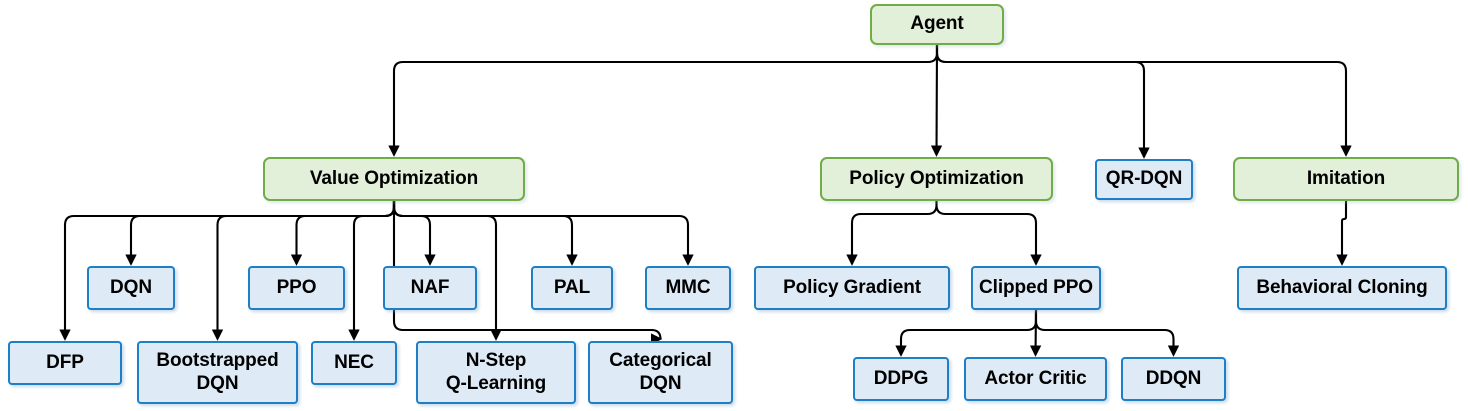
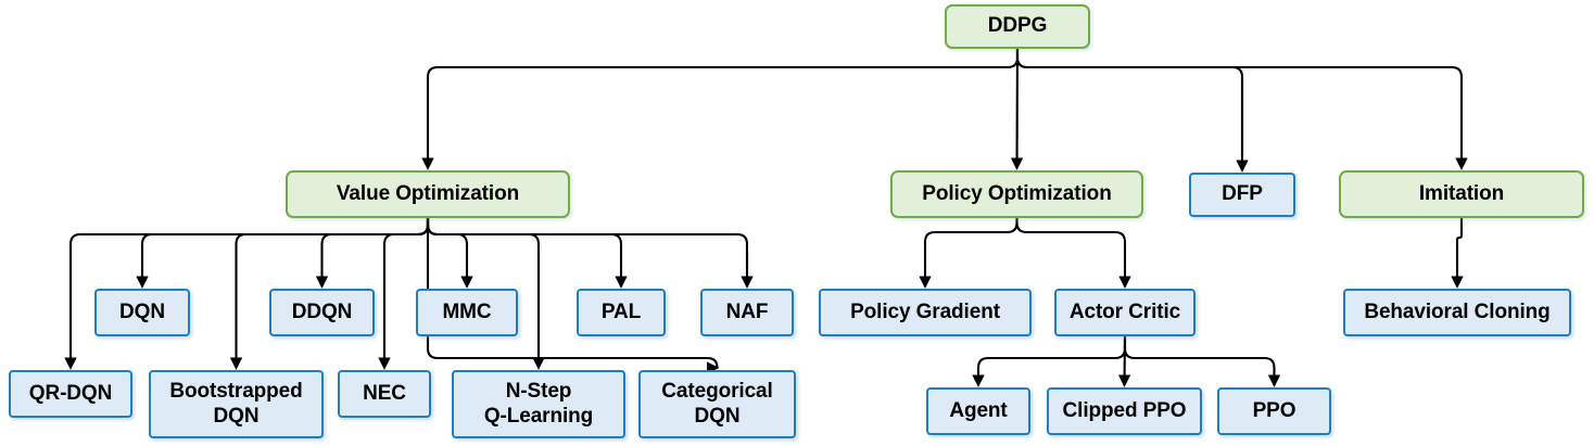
- Agent
+ DDPG
  Value Optimization
  Policy Optimization
- QR-DQN
+ DFP
  Imitation
  DQN
- PPO
+ DDQN
- NAF
+ MMC
  PAL
- MMC
+ NAF
  Policy Gradient
- Clipped PPO
+ Actor Critic
  Behavioral Cloning
- DFP
+ QR-DQN
  Bootstrapped
  DQN
  NEC
  N-Step
  Q-Learning
  Categorical
  DQN
- DDPG
+ Agent
- Actor Critic
+ Clipped PPO
- DDQN
+ PPO
